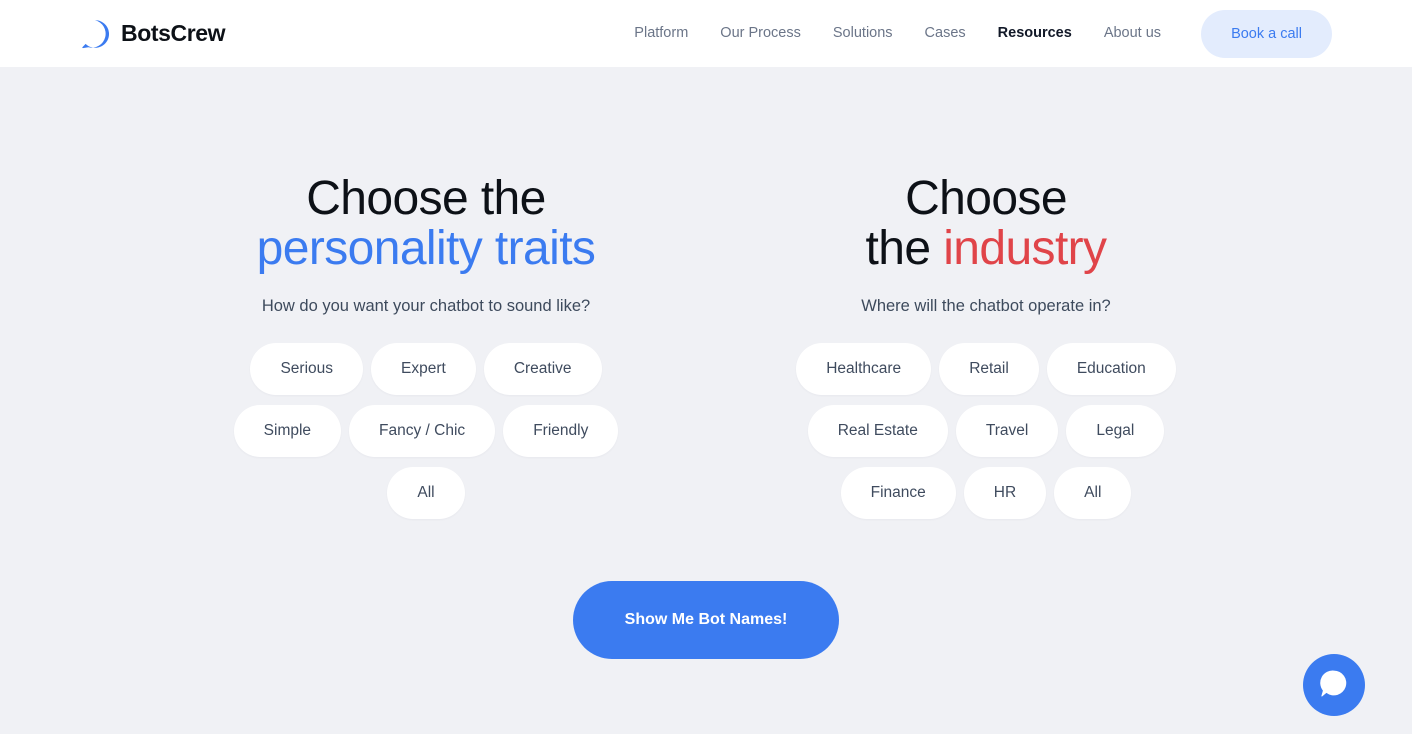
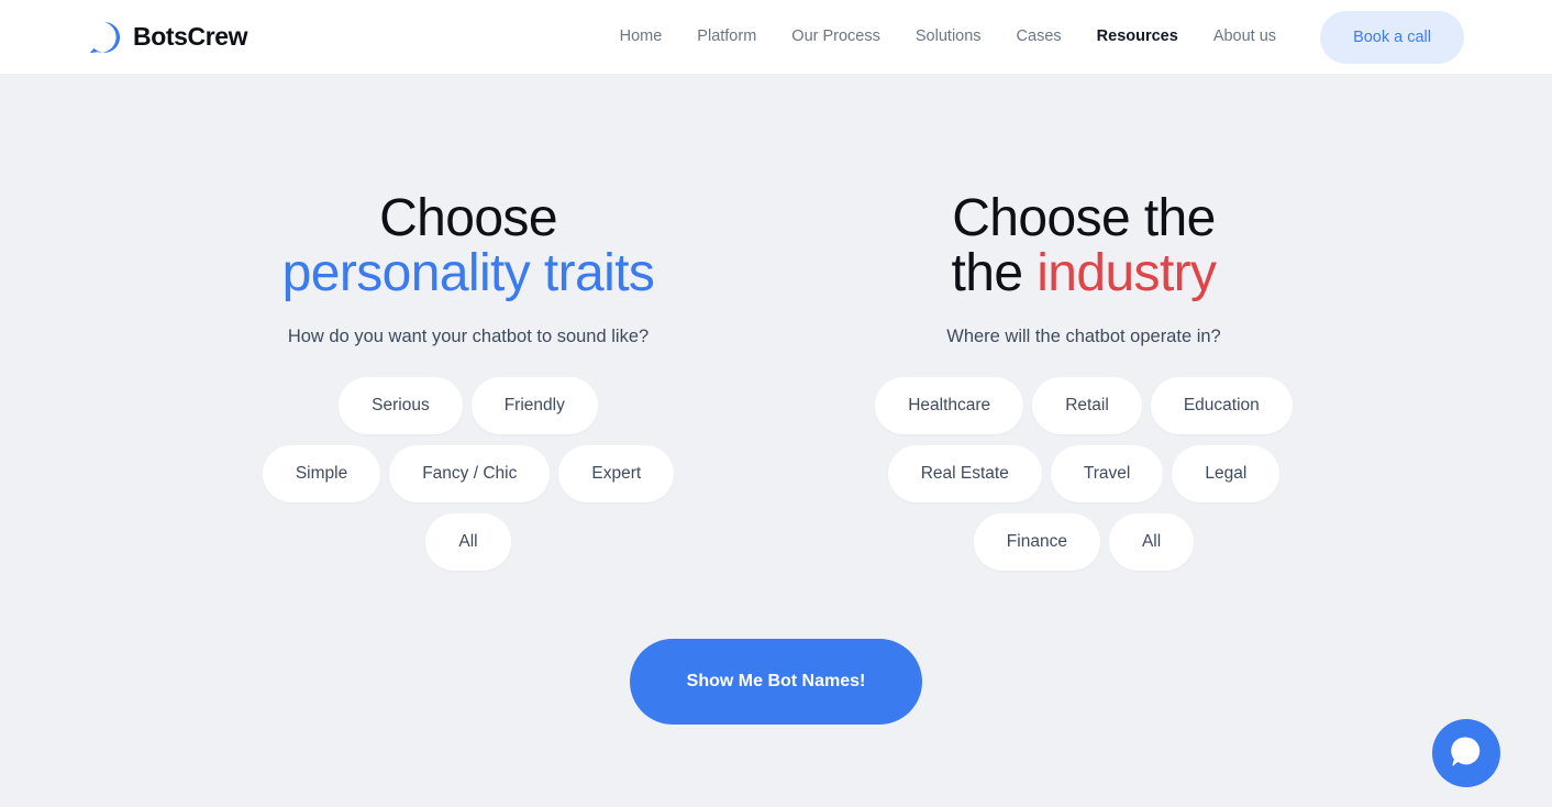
  BotsCrew
+ Home
  Platform
  Our Process
  Solutions
  Cases
  Resources
  About us
  Book a call
- Choose the
+ Choose
  personality traits
  How do you want your chatbot to sound like?
  Serious
- Expert
+ Friendly
- Creative
  Simple
  Fancy / Chic
- Friendly
+ Expert
  All
- Choose
+ Choose the
  the industry
  Where will the chatbot operate in?
  Healthcare
  Retail
  Education
  Real Estate
  Travel
  Legal
  Finance
- HR
  All
  Show Me Bot Names!
